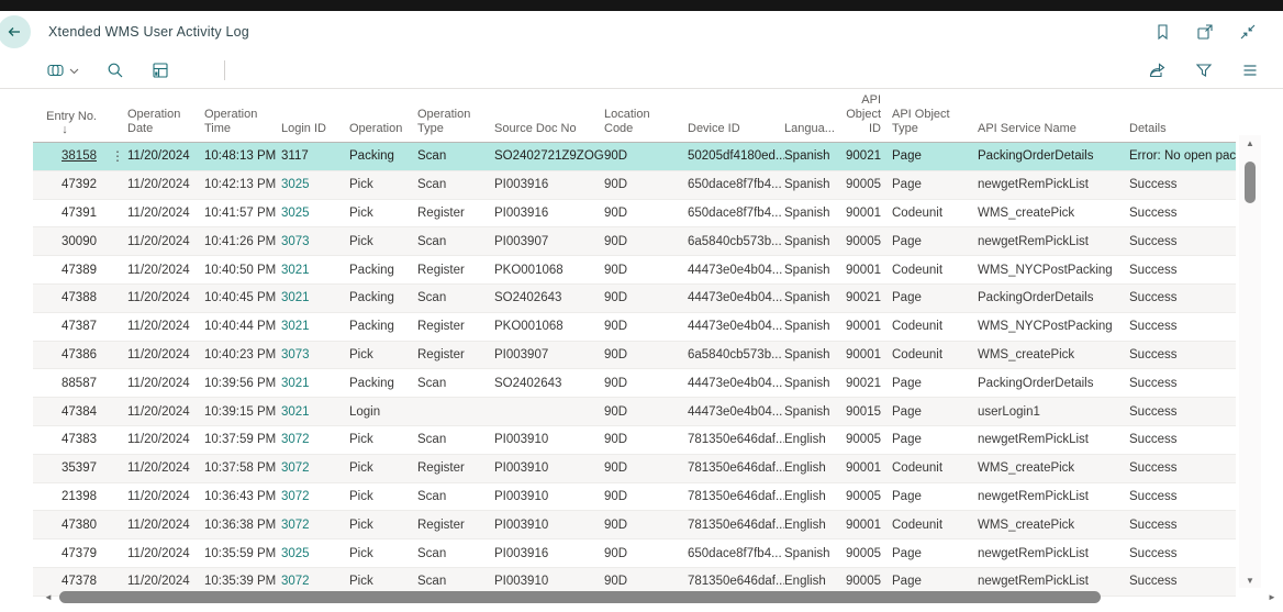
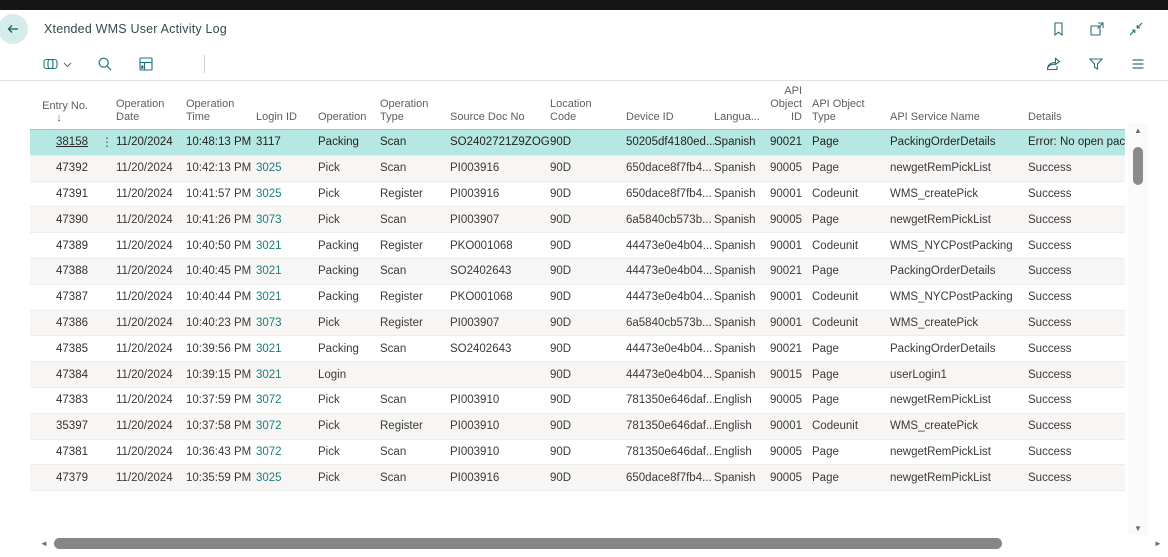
  Xtended WMS User Activity Log
  Entry No.↓		Operation Date	Operation Time	Login ID	Operation	Operation Type	Source Doc No	Location Code	Device ID	Langua...	API Object ID	API Object Type	API Service Name	Details
  38158	⋮	11/20/2024	10:48:13 PM	3117	Packing	Scan	SO2402721Z9ZOG	90D	50205df4180ed...	Spanish	90021	Page	PackingOrderDetails	Error: No open pac
  47392		11/20/2024	10:42:13 PM	3025	Pick	Scan	PI003916	90D	650dace8f7fb4...	Spanish	90005	Page	newgetRemPickList	Success
  47391		11/20/2024	10:41:57 PM	3025	Pick	Register	PI003916	90D	650dace8f7fb4...	Spanish	90001	Codeunit	WMS_createPick	Success
- 30090		11/20/2024	10:41:26 PM	3073	Pick	Scan	PI003907	90D	6a5840cb573b...	Spanish	90005	Page	newgetRemPickList	Success
+ 47390		11/20/2024	10:41:26 PM	3073	Pick	Scan	PI003907	90D	6a5840cb573b...	Spanish	90005	Page	newgetRemPickList	Success
  47389		11/20/2024	10:40:50 PM	3021	Packing	Register	PKO001068	90D	44473e0e4b04...	Spanish	90001	Codeunit	WMS_NYCPostPacking	Success
  47388		11/20/2024	10:40:45 PM	3021	Packing	Scan	SO2402643	90D	44473e0e4b04...	Spanish	90021	Page	PackingOrderDetails	Success
  47387		11/20/2024	10:40:44 PM	3021	Packing	Register	PKO001068	90D	44473e0e4b04...	Spanish	90001	Codeunit	WMS_NYCPostPacking	Success
  47386		11/20/2024	10:40:23 PM	3073	Pick	Register	PI003907	90D	6a5840cb573b...	Spanish	90001	Codeunit	WMS_createPick	Success
- 88587		11/20/2024	10:39:56 PM	3021	Packing	Scan	SO2402643	90D	44473e0e4b04...	Spanish	90021	Page	PackingOrderDetails	Success
+ 47385		11/20/2024	10:39:56 PM	3021	Packing	Scan	SO2402643	90D	44473e0e4b04...	Spanish	90021	Page	PackingOrderDetails	Success
  47384		11/20/2024	10:39:15 PM	3021	Login			90D	44473e0e4b04...	Spanish	90015	Page	userLogin1	Success
  47383		11/20/2024	10:37:59 PM	3072	Pick	Scan	PI003910	90D	781350e646daf...	English	90005	Page	newgetRemPickList	Success
  35397		11/20/2024	10:37:58 PM	3072	Pick	Register	PI003910	90D	781350e646daf...	English	90001	Codeunit	WMS_createPick	Success
- 21398		11/20/2024	10:36:43 PM	3072	Pick	Scan	PI003910	90D	781350e646daf...	English	90005	Page	newgetRemPickList	Success
+ 47381		11/20/2024	10:36:43 PM	3072	Pick	Scan	PI003910	90D	781350e646daf...	English	90005	Page	newgetRemPickList	Success
- 47380		11/20/2024	10:36:38 PM	3072	Pick	Register	PI003910	90D	781350e646daf...	English	90001	Codeunit	WMS_createPick	Success
  47379		11/20/2024	10:35:59 PM	3025	Pick	Scan	PI003916	90D	650dace8f7fb4...	Spanish	90005	Page	newgetRemPickList	Success
- 47378		11/20/2024	10:35:39 PM	3072	Pick	Scan	PI003910	90D	781350e646daf...	English	90005	Page	newgetRemPickList	Success
  ▲
  ▼
  ◄
  ►
